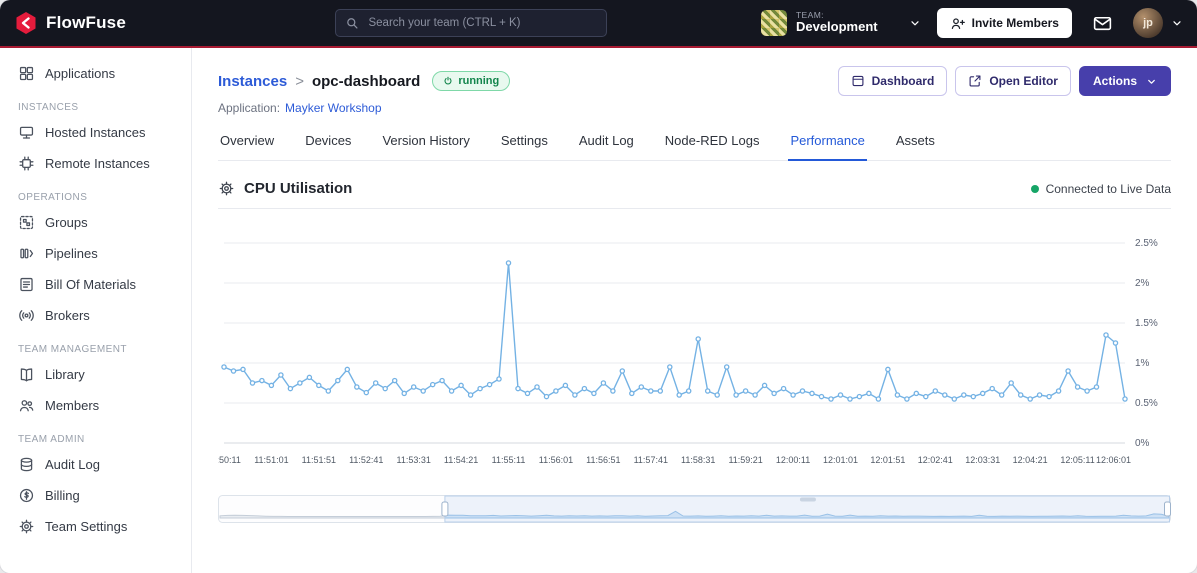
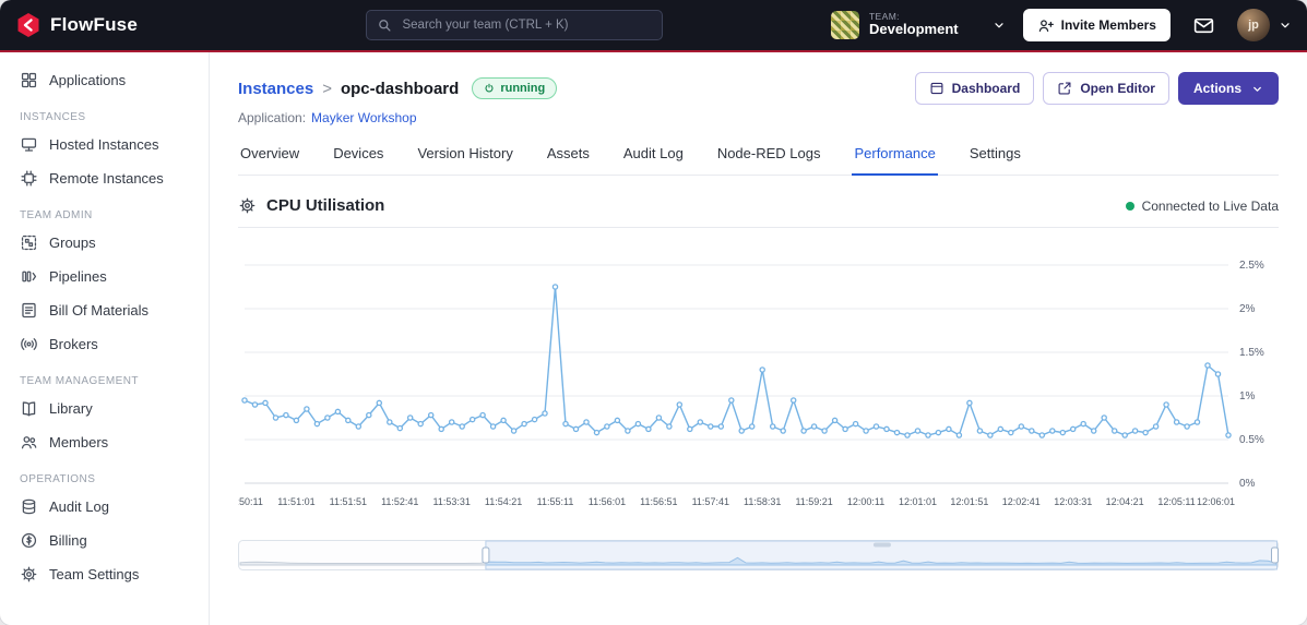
  FlowFuse
  Search your team (CTRL + K)
  TEAM:
  Development
  Invite Members
  jp
  Applications
  INSTANCES
  Hosted Instances
  Remote Instances
- OPERATIONS
+ TEAM ADMIN
  Groups
  Pipelines
  Bill Of Materials
  Brokers
  TEAM MANAGEMENT
  Library
  Members
- TEAM ADMIN
+ OPERATIONS
  Audit Log
  Billing
  Team Settings
  Instances
  >
  opc-dashboard
  running
  Dashboard
  Open Editor
  Actions
  Application:
  Mayker Workshop
  Overview
  Devices
  Version History
- Settings
+ Assets
  Audit Log
  Node-RED Logs
  Performance
- Assets
+ Settings
  CPU Utilisation
  Connected to Live Data
  0%
  0.5%
  1%
  1.5%
  2%
  2.5%
  :50:11
  11:51:01
  11:51:51
  11:52:41
  11:53:31
  11:54:21
  11:55:11
  11:56:01
  11:56:51
  11:57:41
  11:58:31
  11:59:21
  12:00:11
  12:01:01
  12:01:51
  12:02:41
  12:03:31
  12:04:21
  12:05:11
  12:06:01
